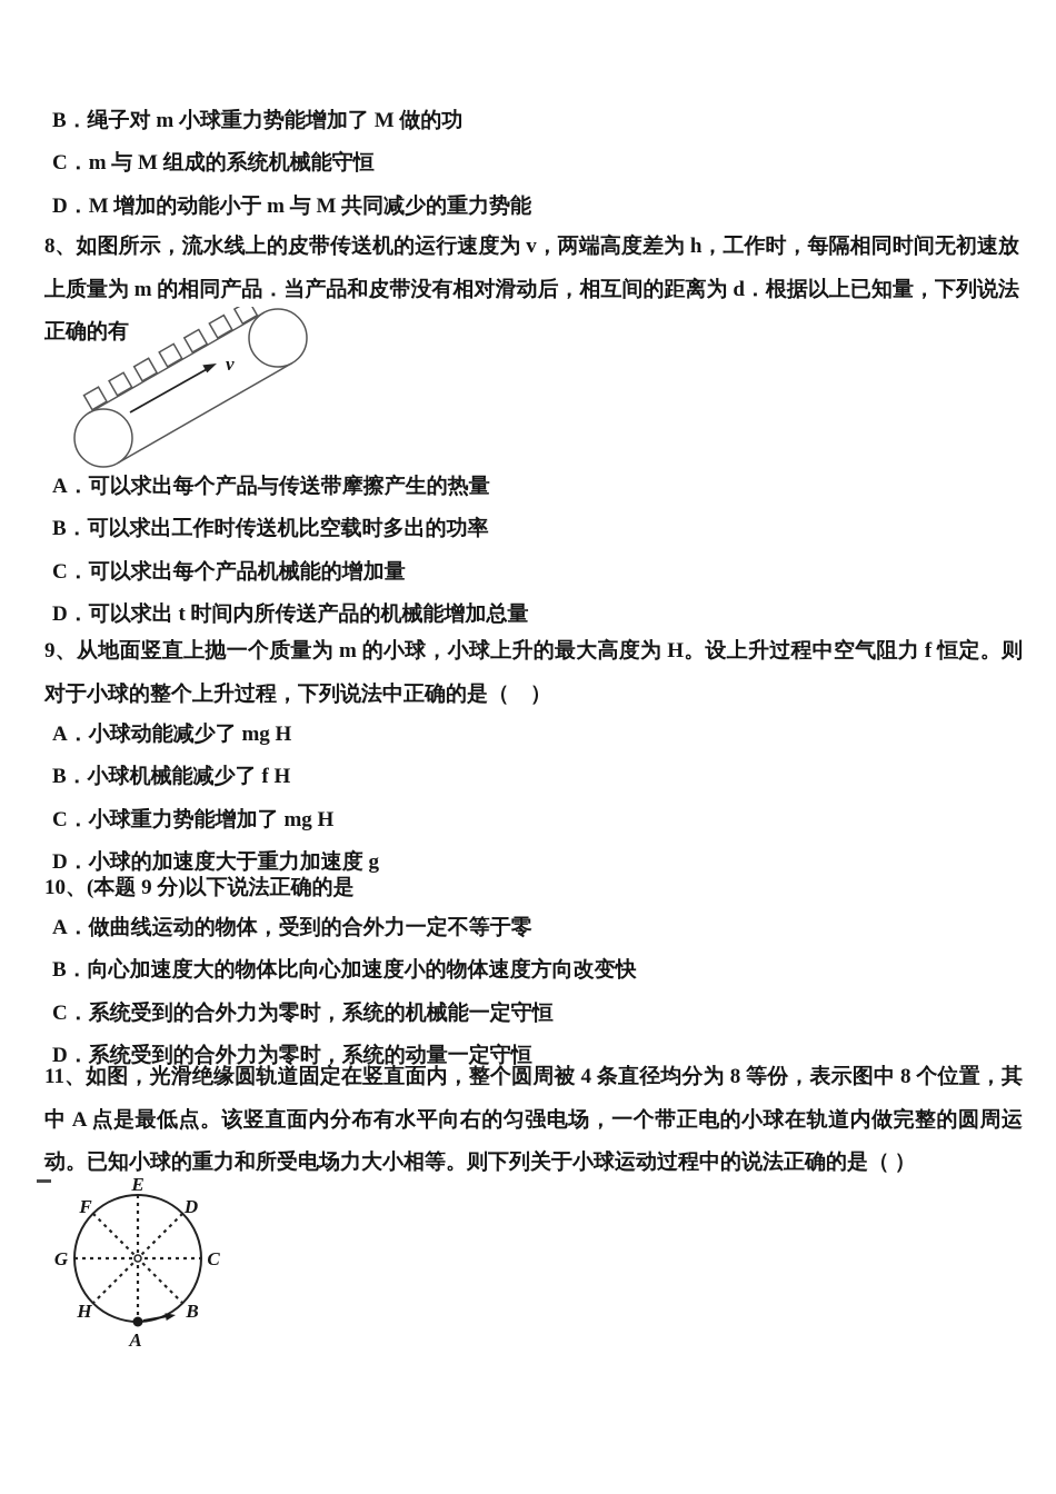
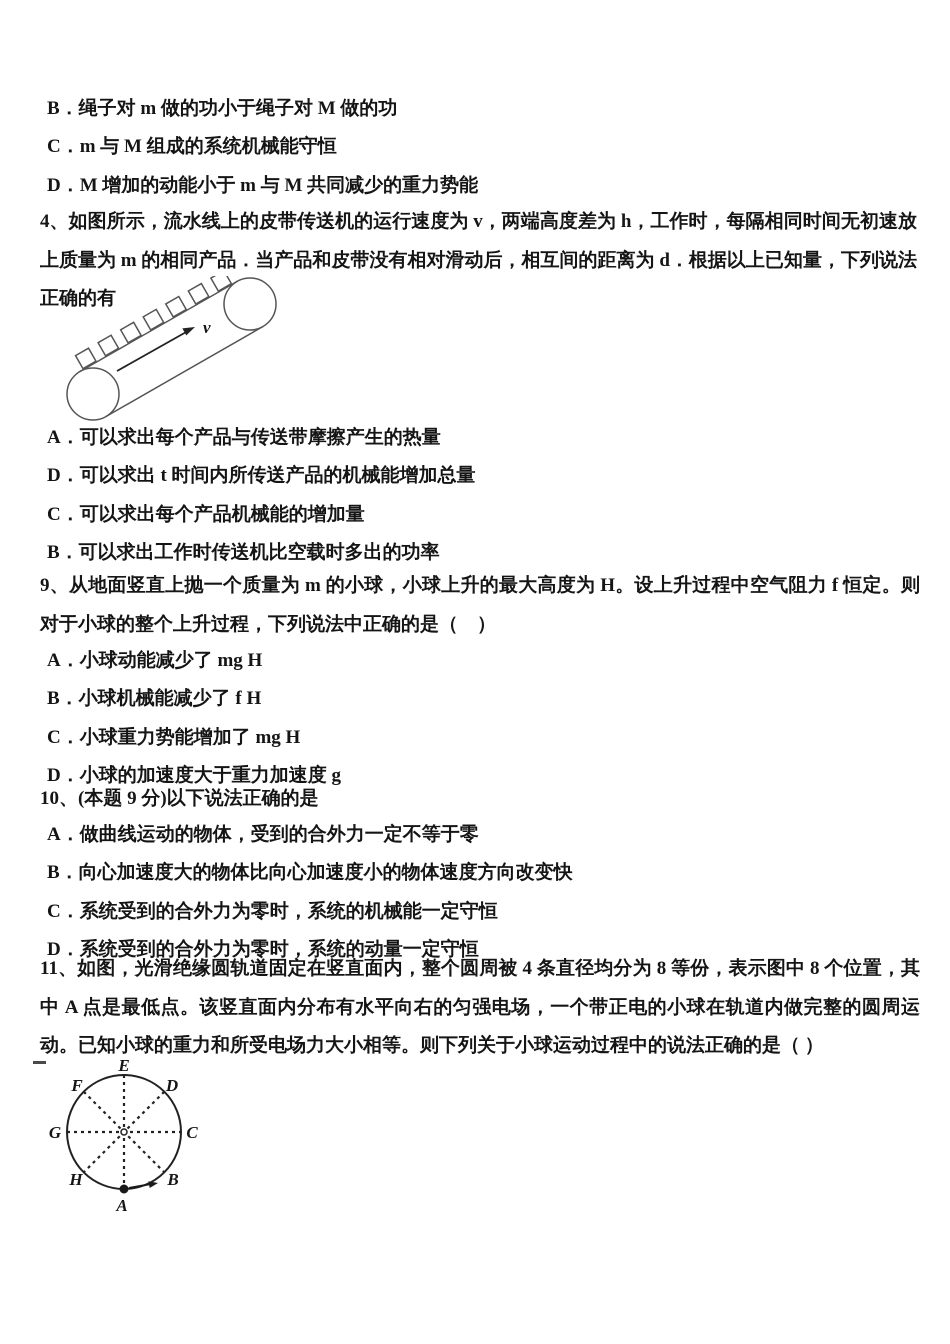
- B．绳子对 m 小球重力势能增加了 M 做的功
+ B．绳子对 m 做的功小于绳子对 M 做的功
  C．m 与 M 组成的系统机械能守恒
  D．M 增加的动能小于 m 与 M 共同减少的重力势能
- 8、如图所示，流水线上的皮带传送机的运行速度为 v，两端高度差为 h，工作时，每隔相同时间无初速放上质量为 m 的相同产品．当产品和皮带没有相对滑动后，相互间的距离为 d．根据以上已知量，下列说法正确的有
+ 4、如图所示，流水线上的皮带传送机的运行速度为 v，两端高度差为 h，工作时，每隔相同时间无初速放上质量为 m 的相同产品．当产品和皮带没有相对滑动后，相互间的距离为 d．根据以上已知量，下列说法正确的有
  v
  A．可以求出每个产品与传送带摩擦产生的热量
- B．可以求出工作时传送机比空载时多出的功率
+ D．可以求出 t 时间内所传送产品的机械能增加总量
  C．可以求出每个产品机械能的增加量
- D．可以求出 t 时间内所传送产品的机械能增加总量
+ B．可以求出工作时传送机比空载时多出的功率
  9、从地面竖直上抛一个质量为 m 的小球，小球上升的最大高度为 H。设上升过程中空气阻力 f 恒定。则对于小球的整个上升过程，下列说法中正确的是（ ）
  A．小球动能减少了 mg H
  B．小球机械能减少了 f H
  C．小球重力势能增加了 mg H
  D．小球的加速度大于重力加速度 g
  10、(本题 9 分)以下说法正确的是
  A．做曲线运动的物体，受到的合外力一定不等于零
  B．向心加速度大的物体比向心加速度小的物体速度方向改变快
  C．系统受到的合外力为零时，系统的机械能一定守恒
  D．系统受到的合外力为零时，系统的动量一定守恒
  11、如图，光滑绝缘圆轨道固定在竖直面内，整个圆周被 4 条直径均分为 8 等份，表示图中 8 个位置，其中 A 点是最低点。该竖直面内分布有水平向右的匀强电场，一个带正电的小球在轨道内做完整的圆周运动。已知小球的重力和所受电场力大小相等。则下列关于小球运动过程中的说法正确的是（ ）
  E
  D
  C
  B
  A
  H
  G
  F
